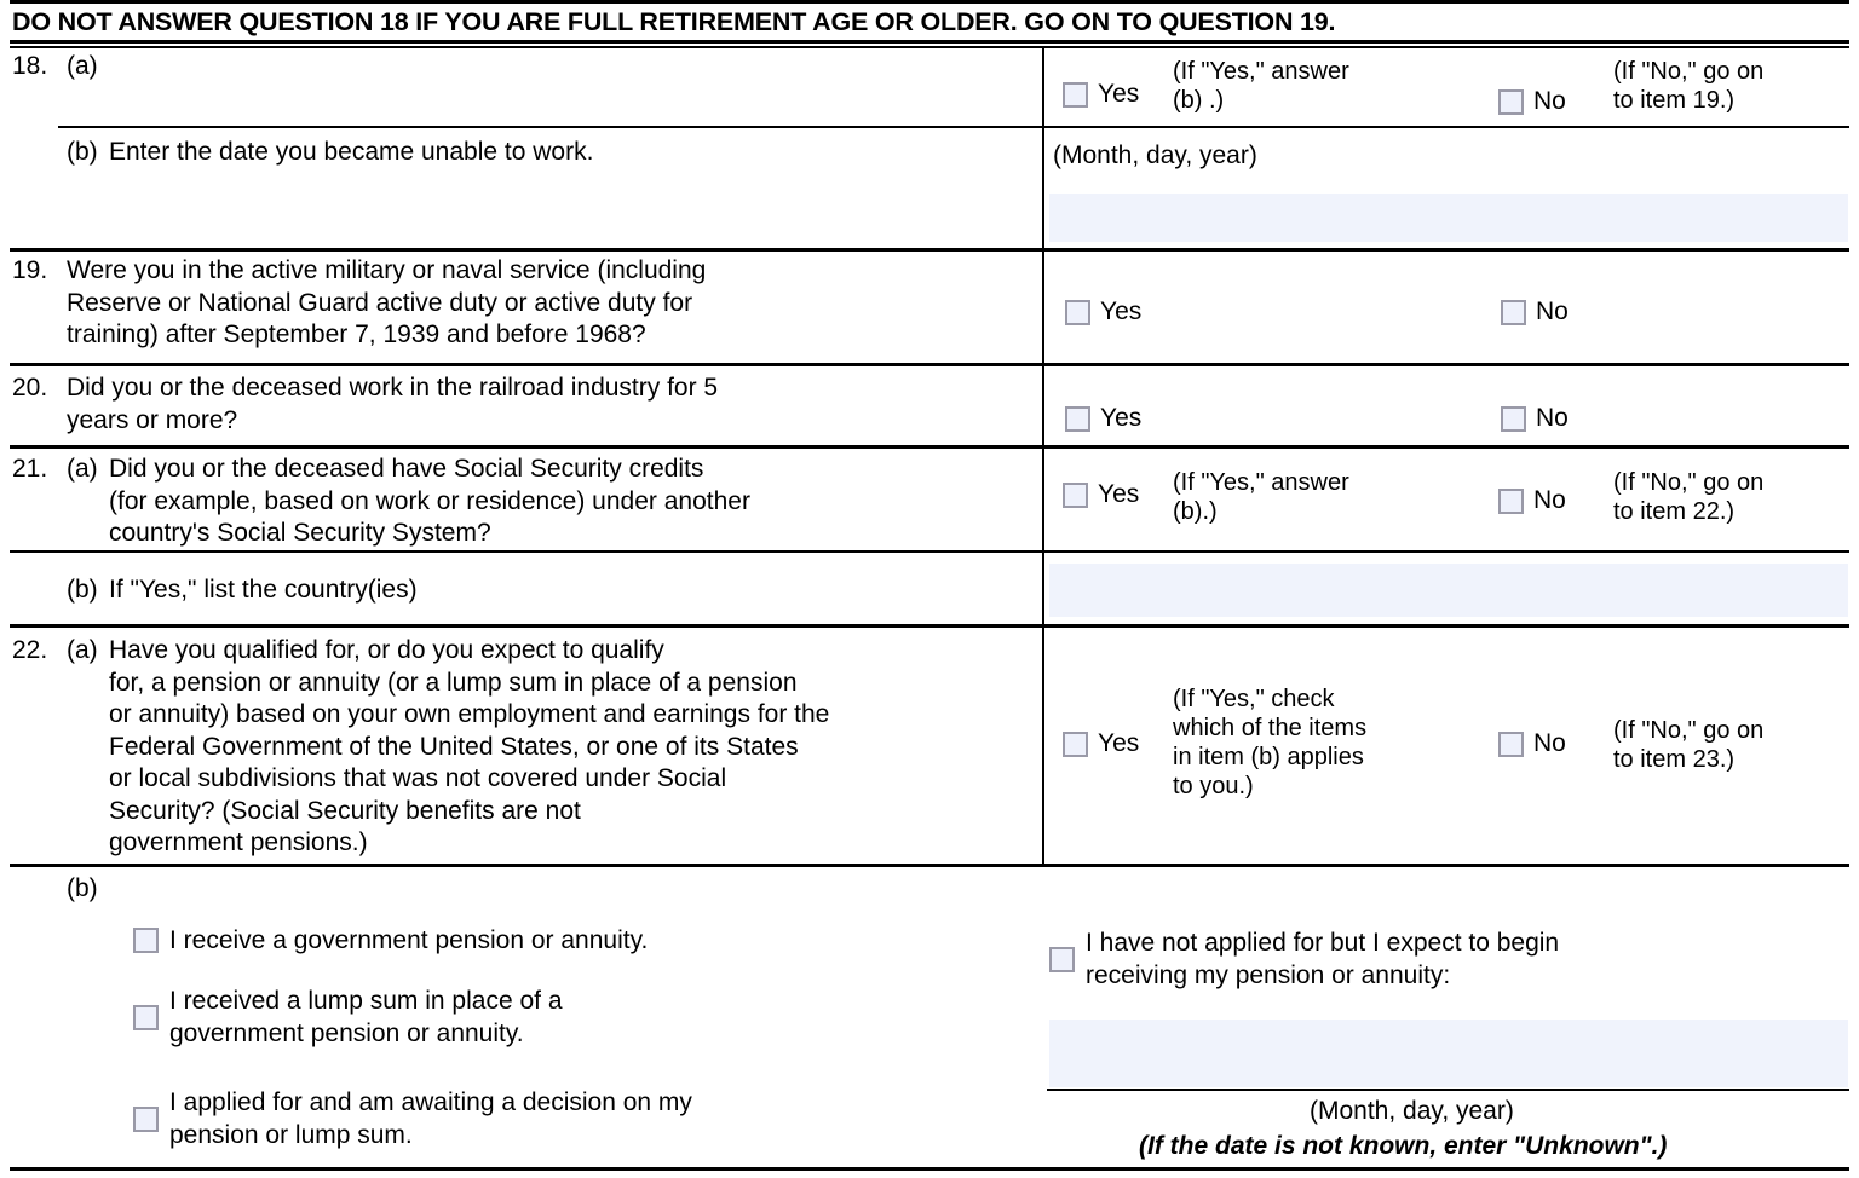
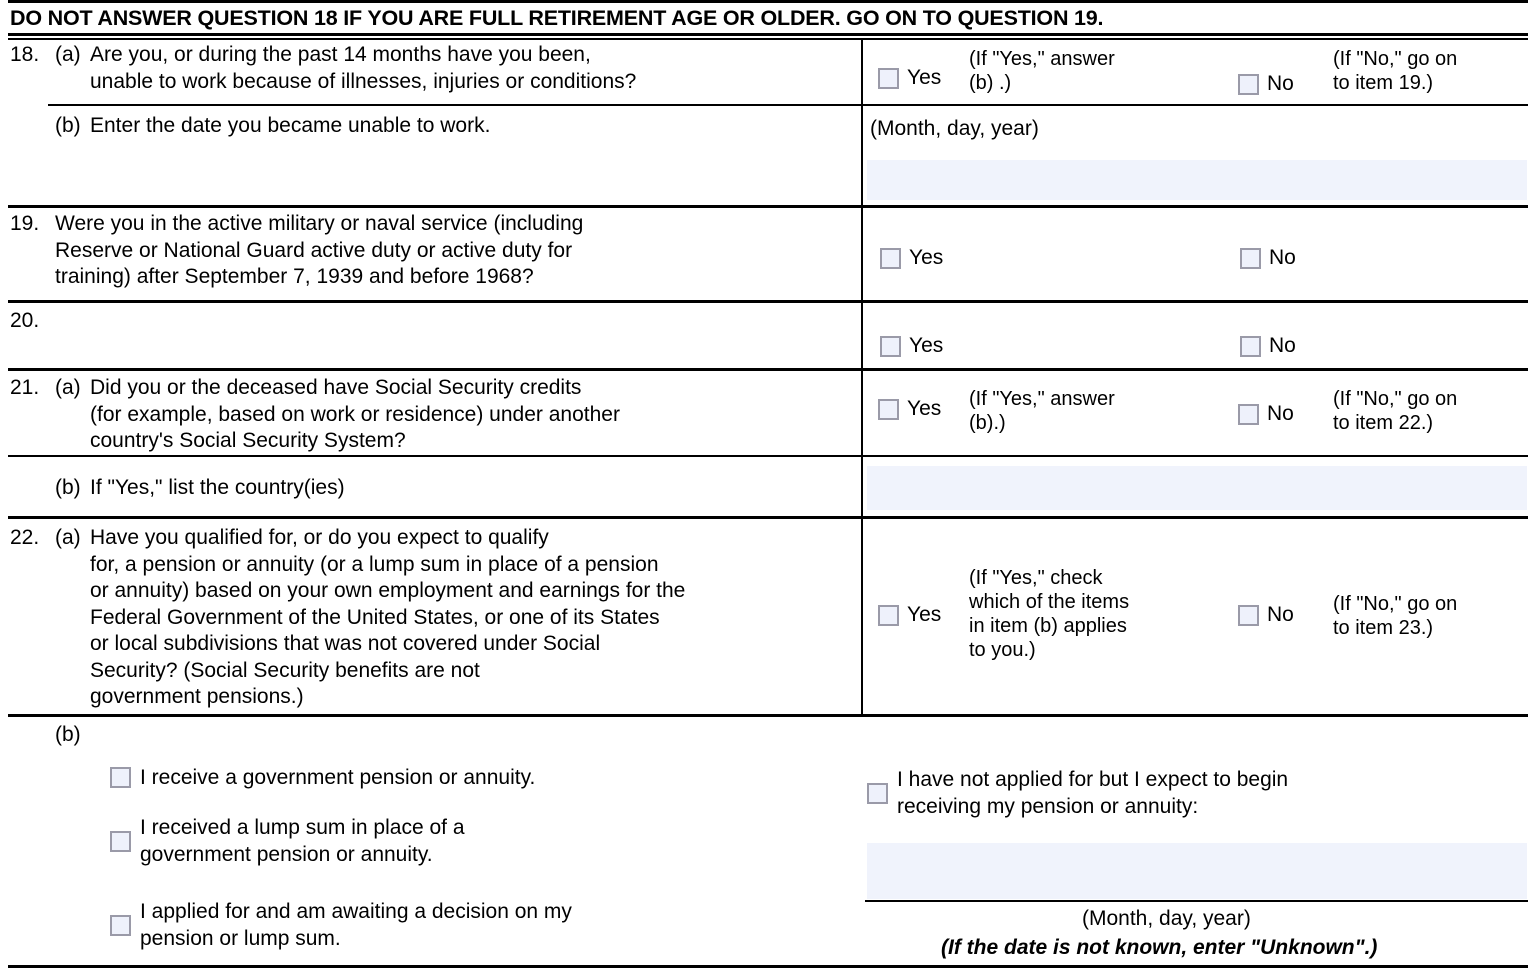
  DO NOT ANSWER QUESTION 18 IF YOU ARE FULL RETIREMENT AGE OR OLDER. GO ON TO QUESTION 19.
  18.
  (a)
+ Are you, or during the past 14 months have you been,
+ unable to work because of illnesses, injuries or conditions?
  Yes
  (If "Yes," answer
  (b) .)
  No
  (If "No," go on
  to item 19.)
  (b)
  Enter the date you became unable to work.
  (Month, day, year)
  19.
  Were you in the active military or naval service (including
  Reserve or National Guard active duty or active duty for
  training) after September 7, 1939 and before 1968?
  No
  Yes
  20.
- Did you or the deceased work in the railroad industry for 5
- years or more?
  Yes
  No
  21.
  (a)
  Did you or the deceased have Social Security credits
  (for example, based on work or residence) under another
  country's Social Security System?
  Yes
  (If "Yes," answer
  (b).)
  No
  (If "No," go on
  to item 22.)
  (b)
  If "Yes," list the country(ies)
  22.
  (a)
  Have you qualified for, or do you expect to qualify
  for, a pension or annuity (or a lump sum in place of a pension
  or annuity) based on your own employment and earnings for the
  Federal Government of the United States, or one of its States
  or local subdivisions that was not covered under Social
  Security? (Social Security benefits are not
  government pensions.)
  Yes
  (If "Yes," check
  which of the items
  in item (b) applies
  to you.)
  No
  (If "No," go on
  to item 23.)
  (b)
  I receive a government pension or annuity.
  I received a lump sum in place of a
  government pension or annuity.
  I applied for and am awaiting a decision on my
  pension or lump sum.
  I have not applied for but I expect to begin
  receiving my pension or annuity:
  (Month, day, year)
  (If the date is not known, enter "Unknown".)
